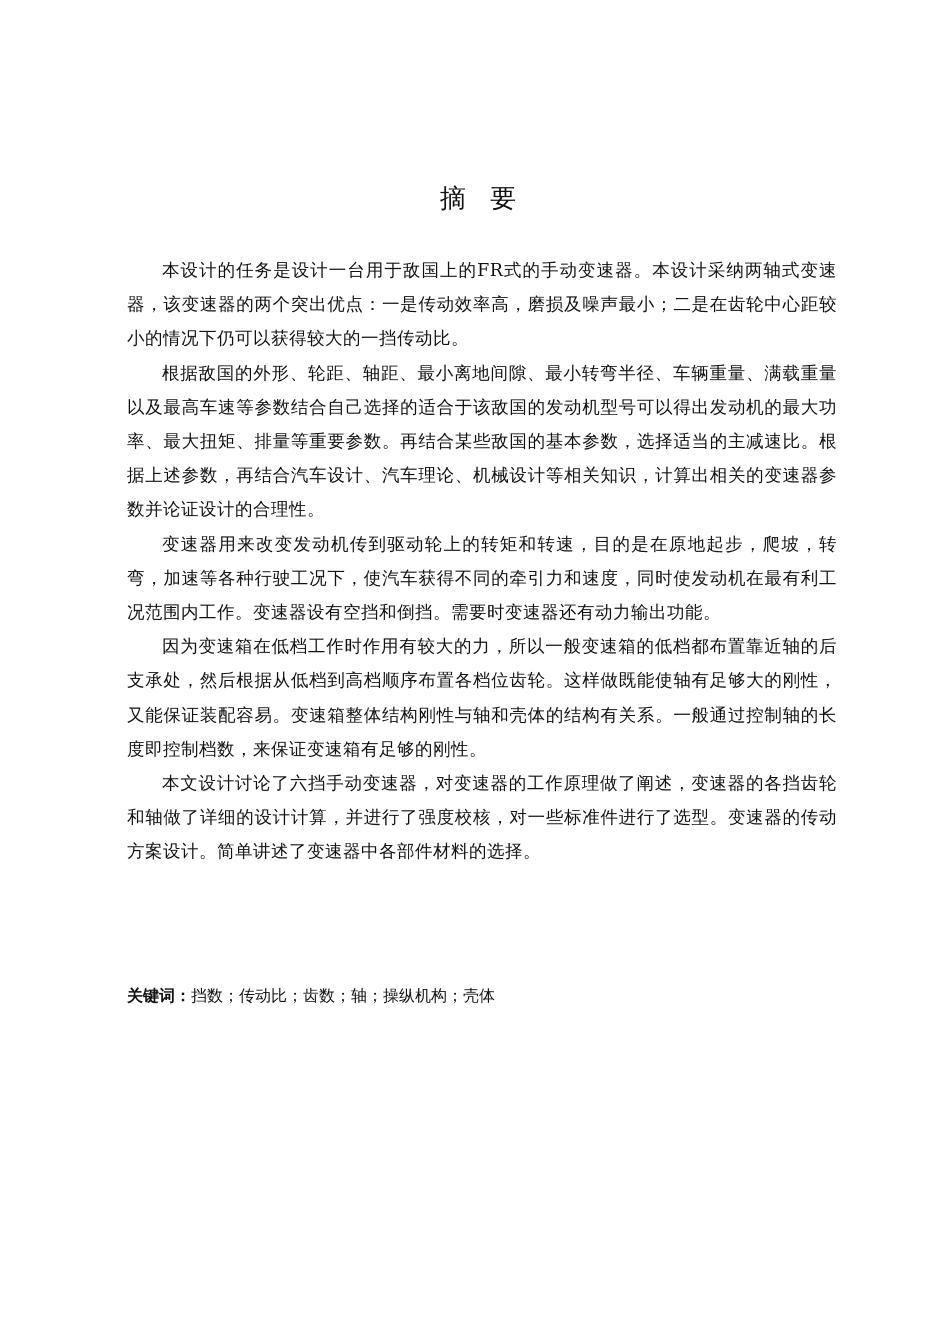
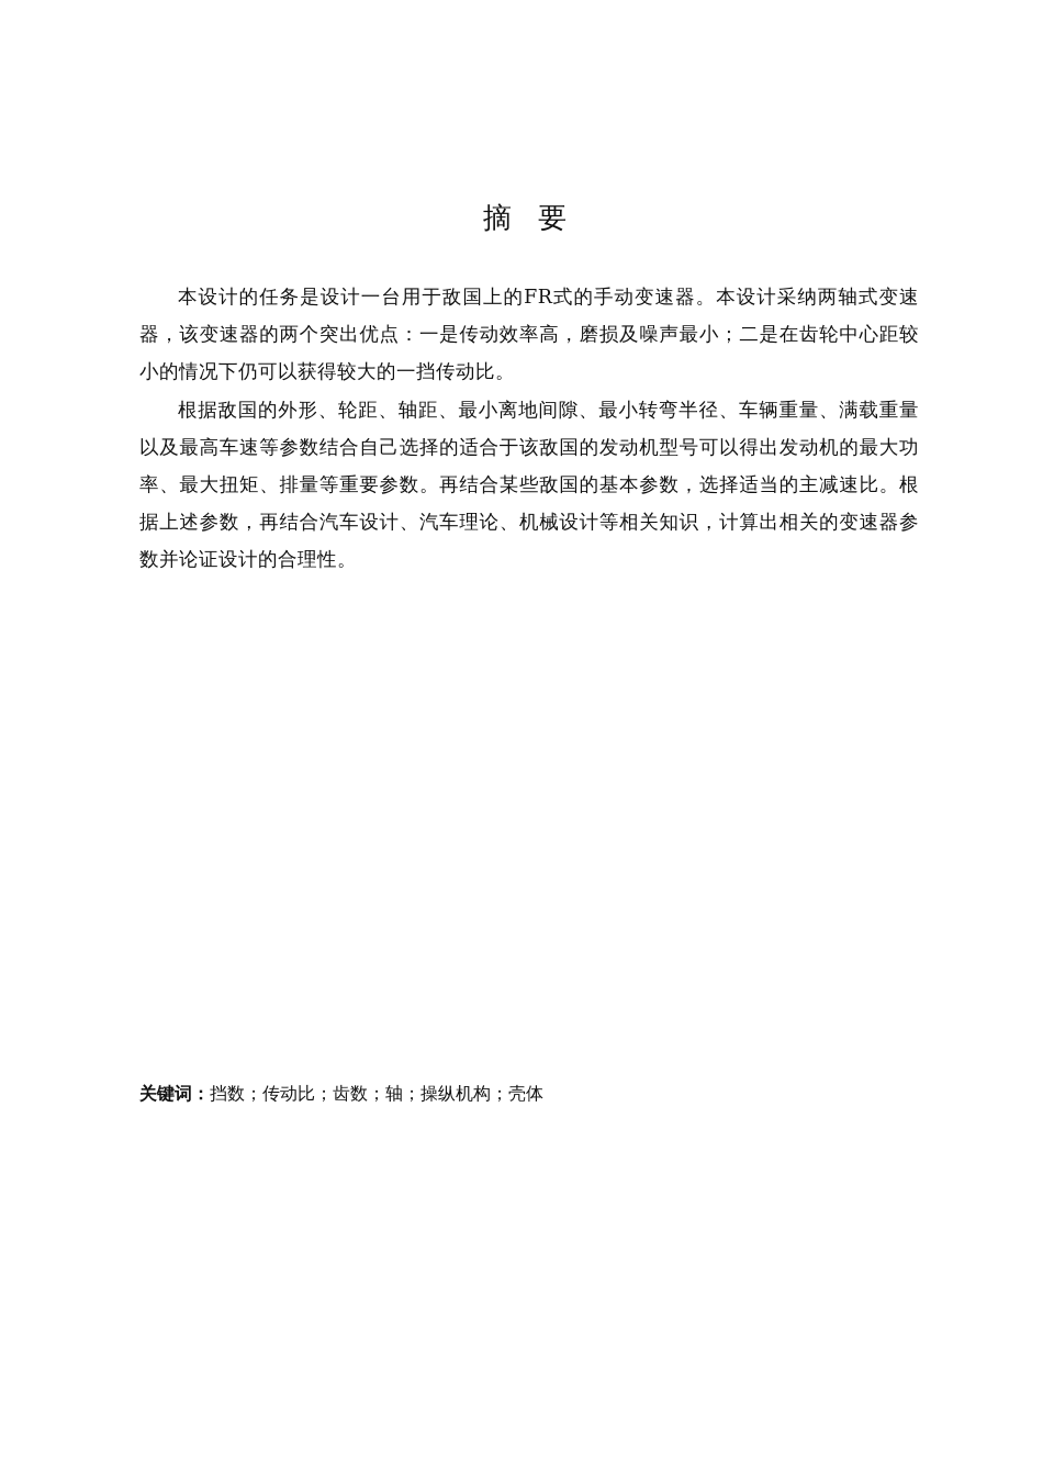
  摘 要
  本设计的任务是设计一台用于敌国上的FR式的手动变速器。本设计采纳两轴式变速器，该变速器的两个突出优点：一是传动效率高，磨损及噪声最小；二是在齿轮中心距较小的情况下仍可以获得较大的一挡传动比。
  根据敌国的外形、轮距、轴距、最小离地间隙、最小转弯半径、车辆重量、满载重量以及最高车速等参数结合自己选择的适合于该敌国的发动机型号可以得出发动机的最大功率、最大扭矩、排量等重要参数。再结合某些敌国的基本参数，选择适当的主减速比。根据上述参数，再结合汽车设计、汽车理论、机械设计等相关知识，计算出相关的变速器参数并论证设计的合理性。
- 变速器用来改变发动机传到驱动轮上的转矩和转速，目的是在原地起步，爬坡，转弯，加速等各种行驶工况下，使汽车获得不同的牵引力和速度，同时使发动机在最有利工况范围内工作。变速器设有空挡和倒挡。需要时变速器还有动力输出功能。
- 因为变速箱在低档工作时作用有较大的力，所以一般变速箱的低档都布置靠近轴的后支承处，然后根据从低档到高档顺序布置各档位齿轮。这样做既能使轴有足够大的刚性，又能保证装配容易。变速箱整体结构刚性与轴和壳体的结构有关系。一般通过控制轴的长度即控制档数，来保证变速箱有足够的刚性。
- 本文设计讨论了六挡手动变速器，对变速器的工作原理做了阐述，变速器的各挡齿轮和轴做了详细的设计计算，并进行了强度校核，对一些标准件进行了选型。变速器的传动方案设计。简单讲述了变速器中各部件材料的选择。
  关键词：挡数；传动比；齿数；轴；操纵机构；壳体
